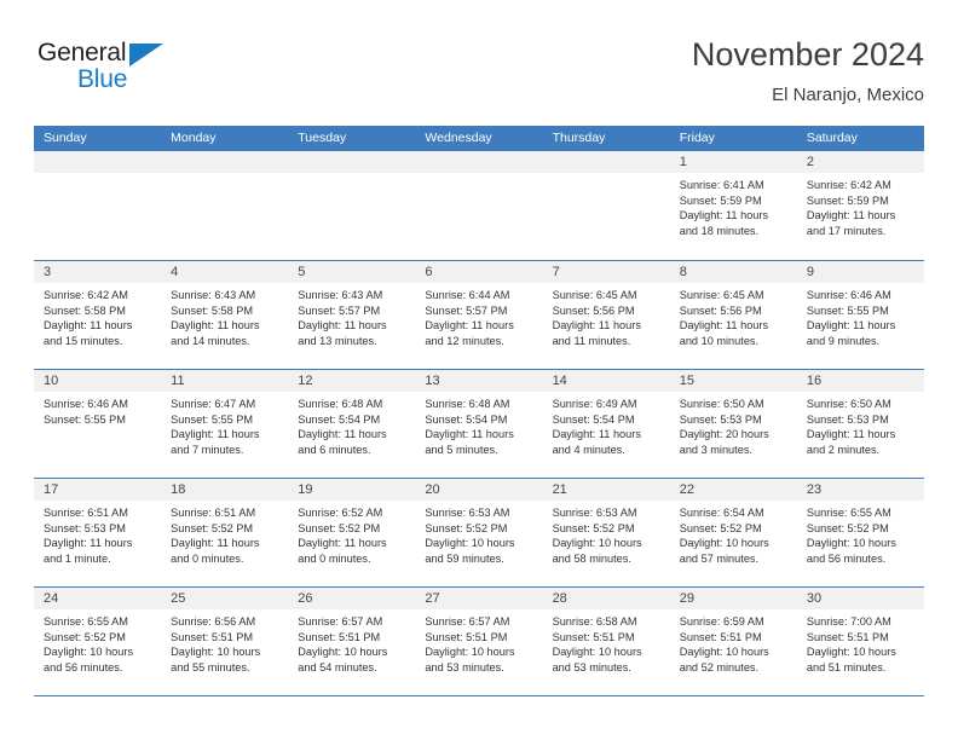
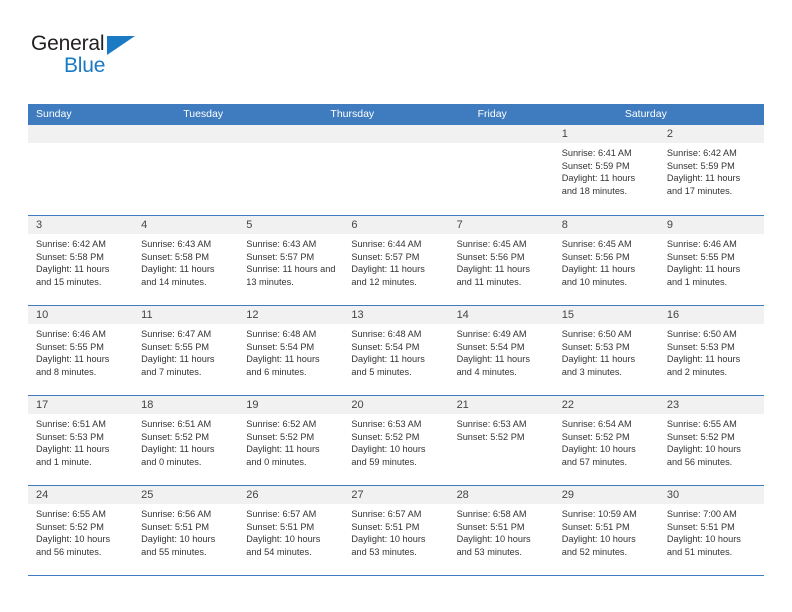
  General
  Blue
- November 2024
- El Naranjo, Mexico
  Sunday
- Monday
  Tuesday
- Wednesday
  Thursday
  Friday
  Saturday
  1
  Sunrise: 6:41 AM
  Sunset: 5:59 PM
  Daylight: 11 hours and 18 minutes.
  2
  Sunrise: 6:42 AM
  Sunset: 5:59 PM
  Daylight: 11 hours and 17 minutes.
  3
  Sunrise: 6:42 AM
  Sunset: 5:58 PM
  Daylight: 11 hours and 15 minutes.
  4
  Sunrise: 6:43 AM
  Sunset: 5:58 PM
  Daylight: 11 hours and 14 minutes.
  5
  Sunrise: 6:43 AM
  Sunset: 5:57 PM
- Daylight: 11 hours and 13 minutes.
+ Sunrise: 11 hours and 13 minutes.
  6
  Sunrise: 6:44 AM
  Sunset: 5:57 PM
  Daylight: 11 hours and 12 minutes.
  7
  Sunrise: 6:45 AM
  Sunset: 5:56 PM
  Daylight: 11 hours and 11 minutes.
  8
  Sunrise: 6:45 AM
  Sunset: 5:56 PM
  Daylight: 11 hours and 10 minutes.
  9
  Sunrise: 6:46 AM
  Sunset: 5:55 PM
- Daylight: 11 hours and 9 minutes.
+ Daylight: 11 hours and 1 minutes.
  10
  Sunrise: 6:46 AM
  Sunset: 5:55 PM
+ Daylight: 11 hours and 8 minutes.
  11
  Sunrise: 6:47 AM
  Sunset: 5:55 PM
  Daylight: 11 hours and 7 minutes.
  12
  Sunrise: 6:48 AM
  Sunset: 5:54 PM
  Daylight: 11 hours and 6 minutes.
  13
  Sunrise: 6:48 AM
  Sunset: 5:54 PM
  Daylight: 11 hours and 5 minutes.
  14
  Sunrise: 6:49 AM
  Sunset: 5:54 PM
  Daylight: 11 hours and 4 minutes.
  15
  Sunrise: 6:50 AM
  Sunset: 5:53 PM
- Daylight: 20 hours and 3 minutes.
+ Daylight: 11 hours and 3 minutes.
  16
  Sunrise: 6:50 AM
  Sunset: 5:53 PM
  Daylight: 11 hours and 2 minutes.
  17
  Sunrise: 6:51 AM
  Sunset: 5:53 PM
  Daylight: 11 hours and 1 minute.
  18
  Sunrise: 6:51 AM
  Sunset: 5:52 PM
  Daylight: 11 hours and 0 minutes.
  19
  Sunrise: 6:52 AM
  Sunset: 5:52 PM
  Daylight: 11 hours and 0 minutes.
  20
  Sunrise: 6:53 AM
  Sunset: 5:52 PM
  Daylight: 10 hours and 59 minutes.
  21
  Sunrise: 6:53 AM
  Sunset: 5:52 PM
- Daylight: 10 hours and 58 minutes.
  22
  Sunrise: 6:54 AM
  Sunset: 5:52 PM
  Daylight: 10 hours and 57 minutes.
  23
  Sunrise: 6:55 AM
  Sunset: 5:52 PM
  Daylight: 10 hours and 56 minutes.
  24
  Sunrise: 6:55 AM
  Sunset: 5:52 PM
  Daylight: 10 hours and 56 minutes.
  25
  Sunrise: 6:56 AM
  Sunset: 5:51 PM
  Daylight: 10 hours and 55 minutes.
  26
  Sunrise: 6:57 AM
  Sunset: 5:51 PM
  Daylight: 10 hours and 54 minutes.
  27
  Sunrise: 6:57 AM
  Sunset: 5:51 PM
  Daylight: 10 hours and 53 minutes.
  28
  Sunrise: 6:58 AM
  Sunset: 5:51 PM
  Daylight: 10 hours and 53 minutes.
  29
- Sunrise: 6:59 AM
+ Sunrise: 10:59 AM
  Sunset: 5:51 PM
  Daylight: 10 hours and 52 minutes.
  30
  Sunrise: 7:00 AM
  Sunset: 5:51 PM
  Daylight: 10 hours and 51 minutes.
